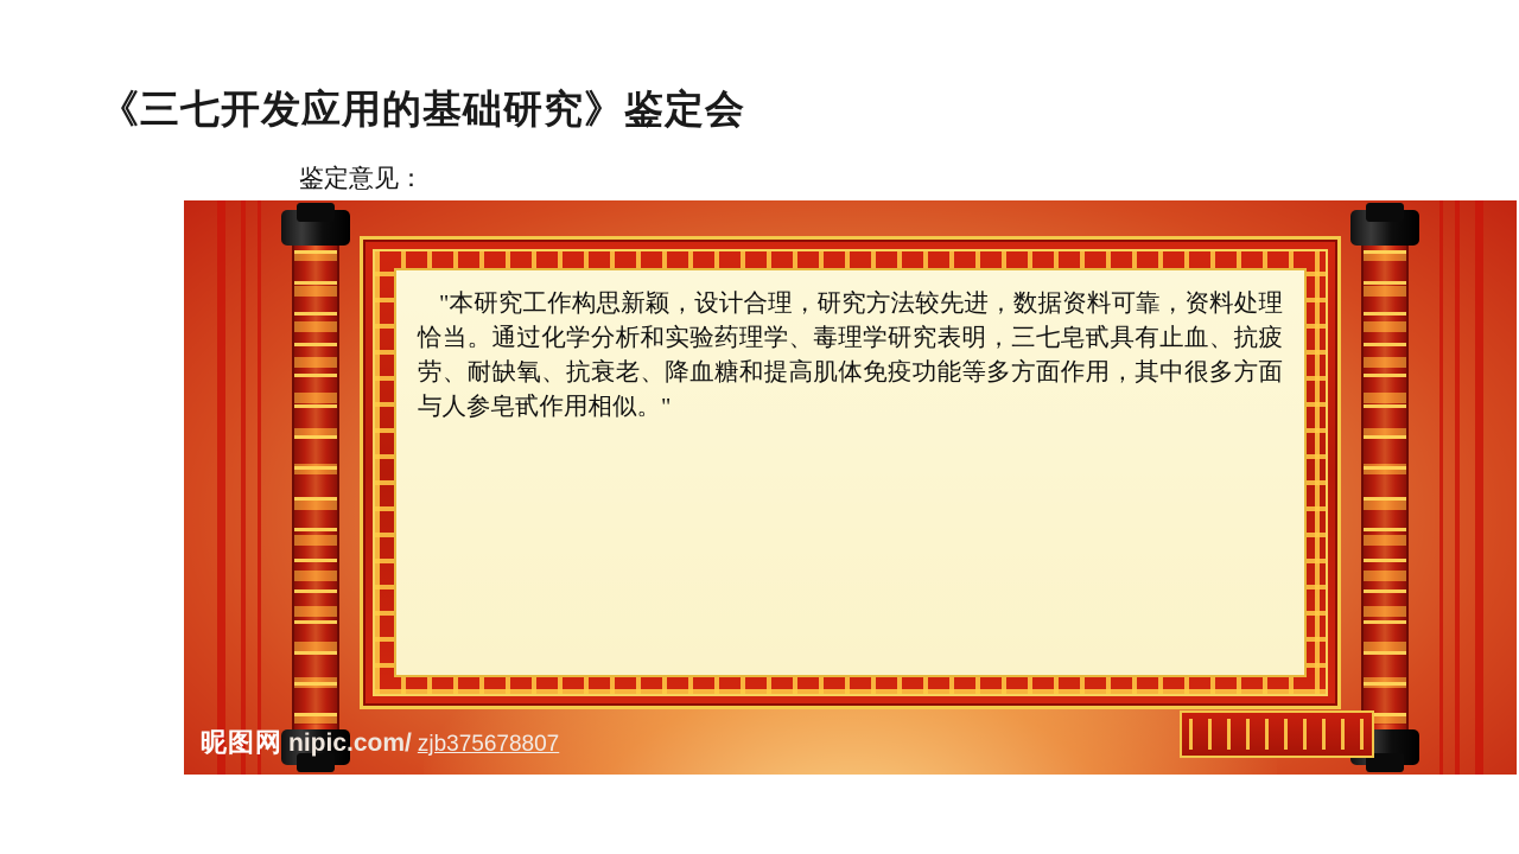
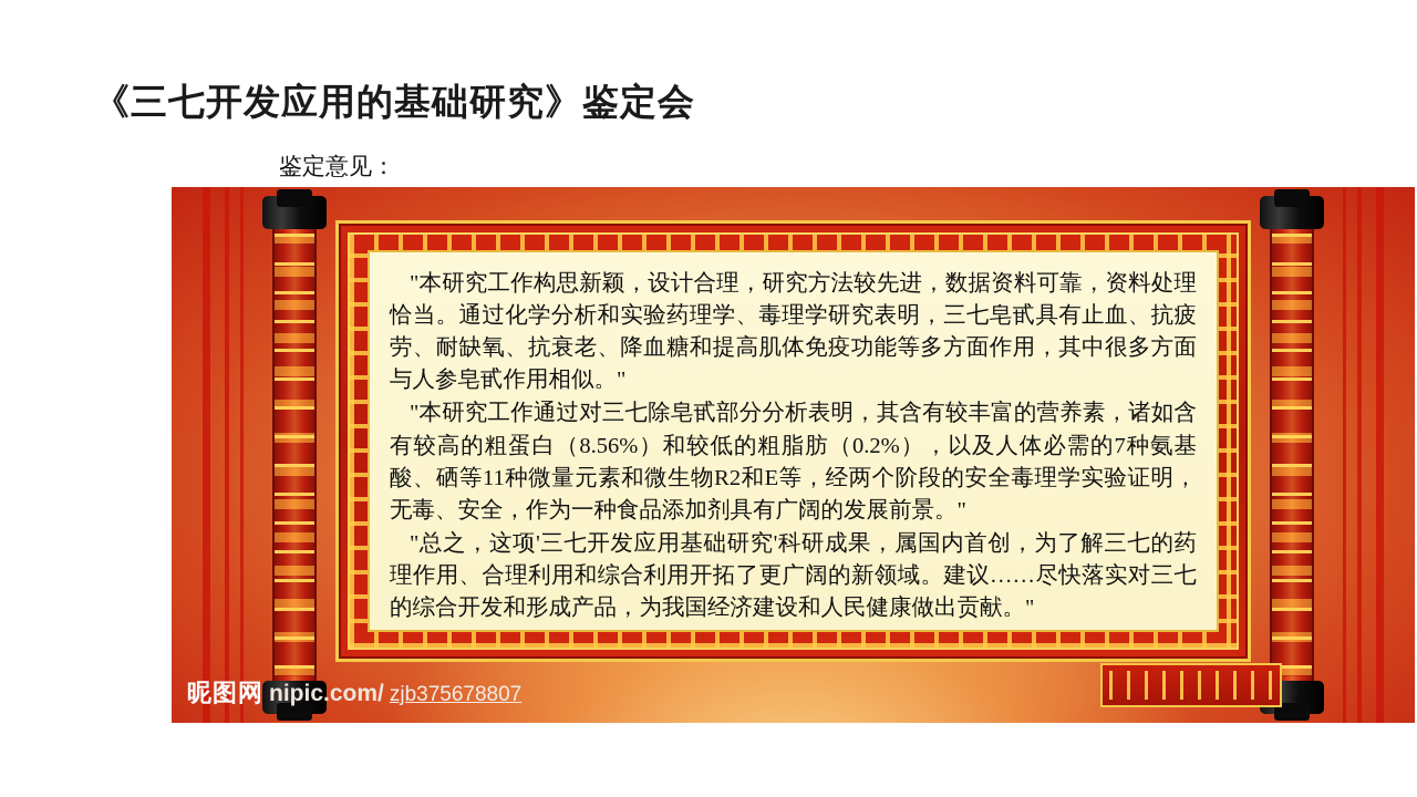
  《三七开发应用的基础研究》鉴定会
  鉴定意见：
  "本研究工作构思新颖，设计合理，研究方法较先进，数据资料可靠，资料处理恰当。通过化学分析和实验药理学、毒理学研究表明，三七皂甙具有止血、抗疲劳、耐缺氧、抗衰老、降血糖和提高肌体免疫功能等多方面作用，其中很多方面与人参皂甙作用相似。"
+ "本研究工作通过对三七除皂甙部分分析表明，其含有较丰富的营养素，诸如含有较高的粗蛋白（8.56%）和较低的粗脂肪（0.2%），以及人体必需的7种氨基酸、硒等11种微量元素和微生物R2和E等，经两个阶段的安全毒理学实验证明，无毒、安全，作为一种食品添加剂具有广阔的发展前景。"
+ "总之，这项'三七开发应用基础研究'科研成果，属国内首创，为了解三七的药理作用、合理利用和综合利用开拓了更广阔的新领域。建议……尽快落实对三七的综合开发和形成产品，为我国经济建设和人民健康做出贡献。"
  昵图网
  nipic.com/
  zjb375678807
